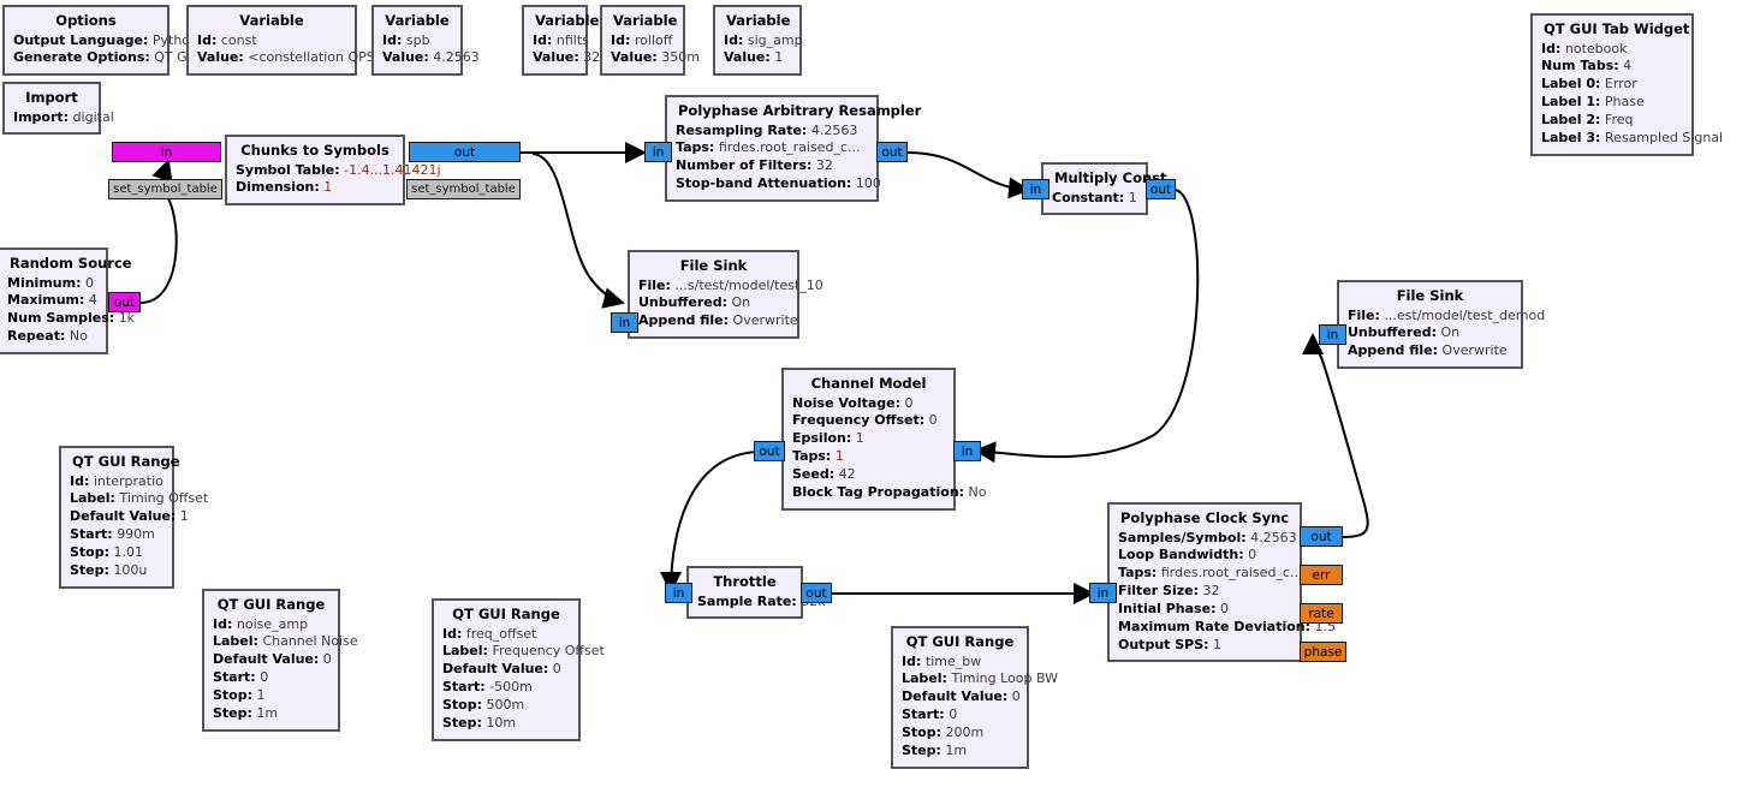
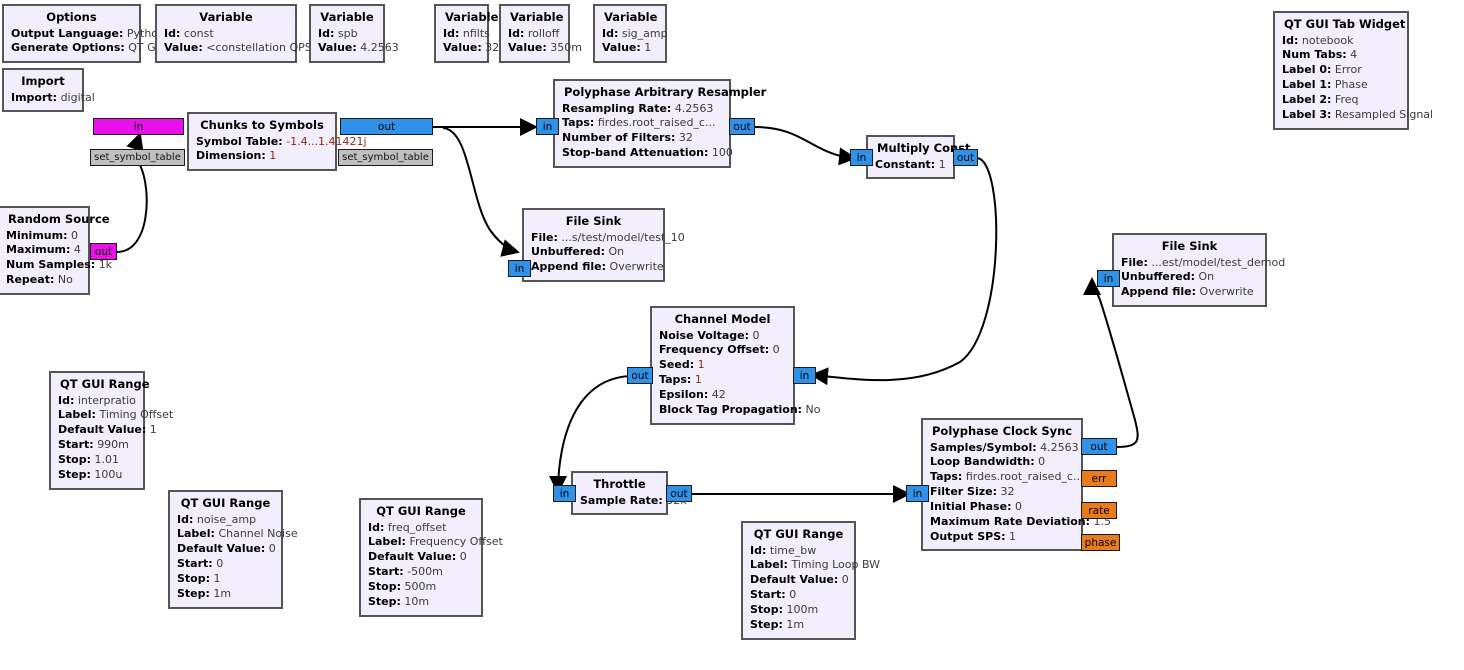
  Options
  Output Language: Pyth
  Generate Options: QT G
  Import
  Import: digital
  Variable
  Id: const
  Value: <constellation QP
  Variable
  Id: spb
  Value: 4.2563
  Variable
  Id: nfilts
  Value: 32
  Variable
  Id: rolloff
  Value: 350m
  Variable
  Id: sig_amp
  Value: 1
  QT GUI Tab Widget
  Id: notebook
  Num Tabs: 4
  Label 0: Error
  Label 1: Phase
  Label 2: Freq
  Label 3: Resampled Signal
  Random Source
  Minimum: 0
  Maximum: 4
  Num Samples: 1k
  Repeat: No
  out
  in
  Chunks to Symbols
  Symbol Table: -1.4...1.41421j
  Dimension: 1
  out
  set_symbol_table
  set_symbol_table
  in
  Polyphase Arbitrary Resampler
  Resampling Rate: 4.2563
  Taps: firdes.root_raised_c...
  Number of Filters: 32
  Stop-band Attenuation: 100
  out
  in
  Multiply Const
  Constant: 1
  out
  in
  File Sink
  File: ...s/test/model/test_10
  Unbuffered: On
  Append file: Overwrite
  in
  File Sink
  File: ...est/model/test_demod
  Unbuffered: On
  Append file: Overwrite
  out
  Channel Model
  Noise Voltage: 0
  Frequency Offset: 0
- Epsilon: 1
+ Seed: 1
  Taps: 1
- Seed: 42
+ Epsilon: 42
  Block Tag Propagation: No
  in
  in
  Throttle
  Sample Rate:
  out
  in
  Polyphase Clock Sync
  Samples/Symbol: 4.2563
  Loop Bandwidth: 0
  Taps: firdes.root_raised_c..
  Filter Size: 32
  Initial Phase: 0
  Maximum Rate Deviation: 1.5
  Output SPS: 1
  out
  err
  rate
  phase
  QT GUI Range
  Id: interpratio
  Label: Timing Offset
  Default Value: 1
  Start: 990m
  Stop: 1.01
  Step: 100u
  QT GUI Range
  Id: noise_amp
  Label: Channel Noise
  Default Value: 0
  Start: 0
  Stop: 1
  Step: 1m
  QT GUI Range
  Id: freq_offset
  Label: Frequency Offset
  Default Value: 0
  Start: -500m
  Stop: 500m
  Step: 10m
  QT GUI Range
  Id: time_bw
  Label: Timing Loop BW
  Default Value: 0
  Start: 0
- Stop: 200m
+ Stop: 100m
  Step: 1m
